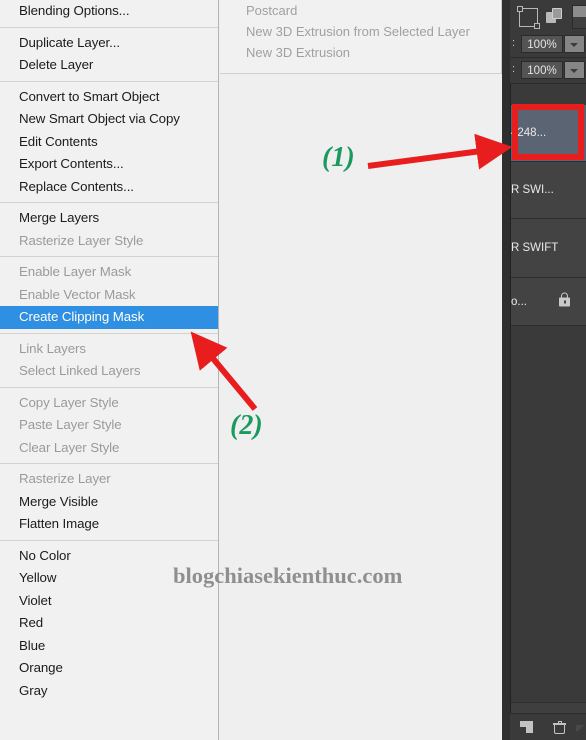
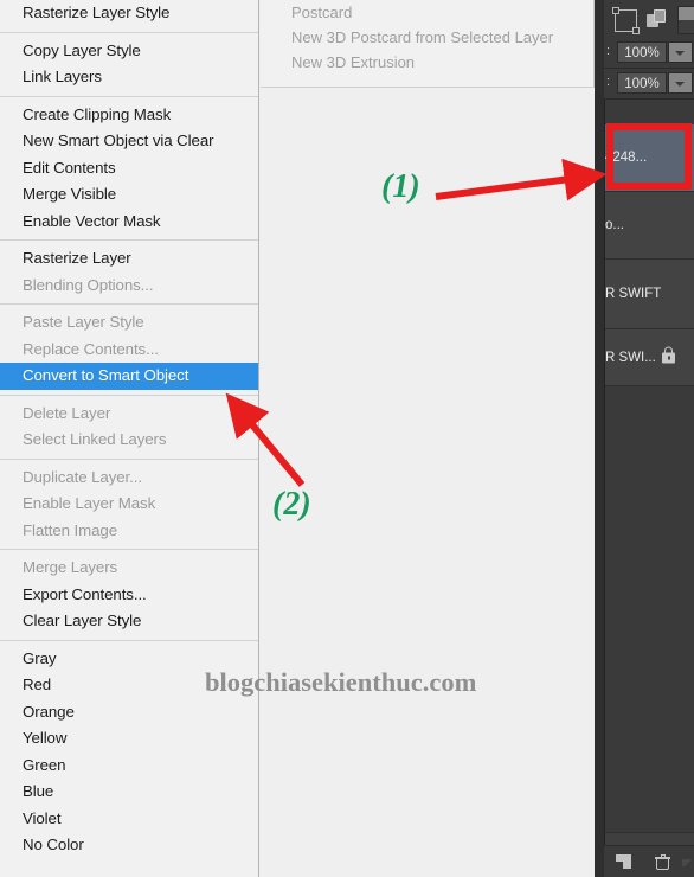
- Blending Options...
+ Rasterize Layer Style
- Duplicate Layer...
+ Copy Layer Style
- Delete Layer
+ Link Layers
- Convert to Smart Object
+ Create Clipping Mask
- New Smart Object via Copy
+ New Smart Object via Clear
  Edit Contents
- Export Contents...
+ Merge Visible
- Replace Contents...
+ Enable Vector Mask
- Merge Layers
+ Rasterize Layer
- Rasterize Layer Style
+ Blending Options...
- Enable Layer Mask
+ Paste Layer Style
- Enable Vector Mask
+ Replace Contents...
- Create Clipping Mask
+ Convert to Smart Object
- Link Layers
+ Delete Layer
  Select Linked Layers
- Copy Layer Style
+ Duplicate Layer...
- Paste Layer Style
+ Enable Layer Mask
- Clear Layer Style
+ Flatten Image
- Rasterize Layer
+ Merge Layers
- Merge Visible
+ Export Contents...
- Flatten Image
+ Clear Layer Style
- No Color
+ Gray
- Yellow
+ Red
- Violet
+ Orange
- Red
+ Yellow
+ Green
  Blue
- Orange
+ Violet
- Gray
+ No Color
  Postcard
- New 3D Extrusion from Selected Layer
+ New 3D Postcard from Selected Layer
  New 3D Extrusion
  :
  100%
  :
  100%
  4248...
- R SWI...
+ o...
  R SWIFT
- o...
+ R SWI...
  (1)
  (2)
  blogchiasekienthuc.com
